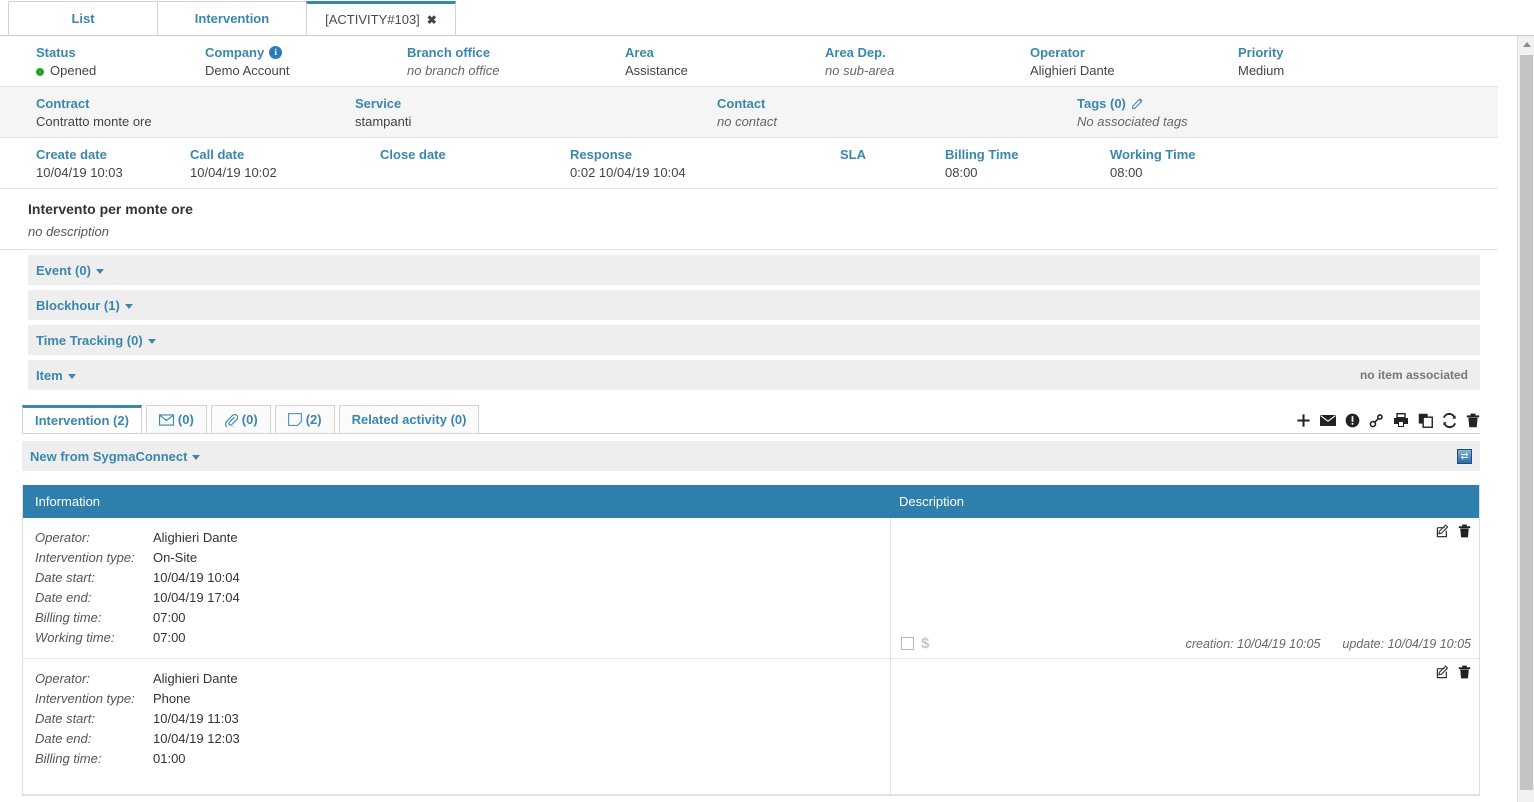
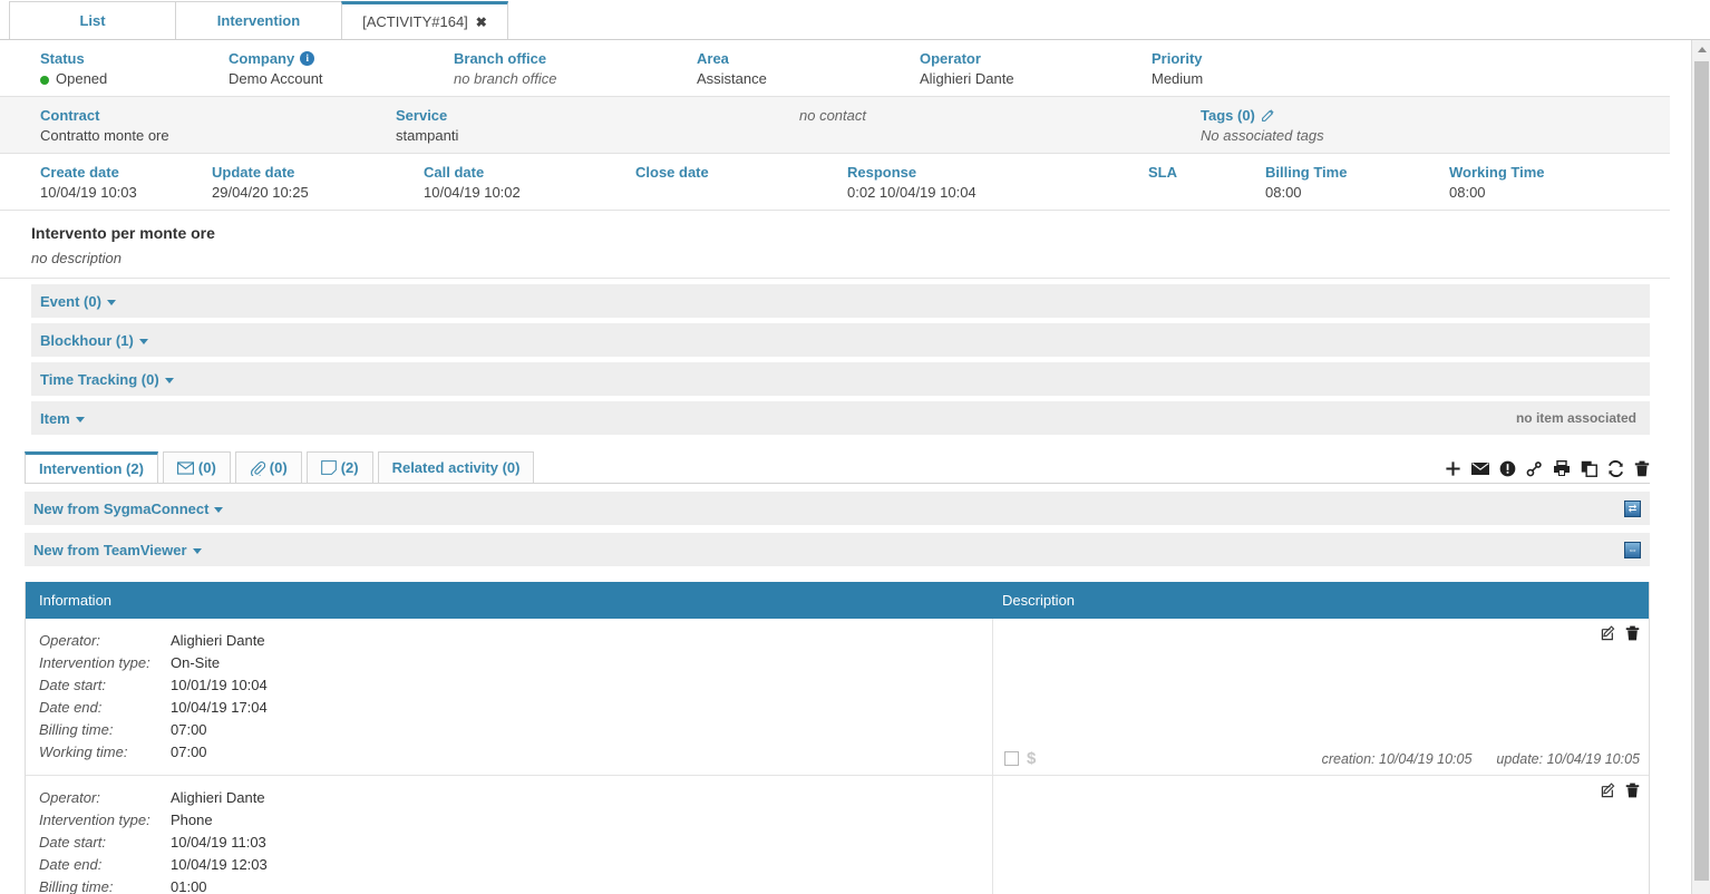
  List
  Intervention
- [ACTIVITY#103]
+ [ACTIVITY#164]
  ✖
  Status
  Opened
  Company
  i
  Demo Account
  Branch office
  no branch office
  Area
  Assistance
- Area Dep.
- no sub-area
  Operator
  Alighieri Dante
  Priority
  Medium
  Contract
  Contratto monte ore
  Service
  stampanti
- Contact
  no contact
  Tags (0)
  No associated tags
  Create date
  10/04/19 10:03
+ Update date
+ 29/04/20 10:25
  Call date
  10/04/19 10:02
  Close date
  Response
  0:02 10/04/19 10:04
  SLA
  Billing Time
  08:00
  Working Time
  08:00
  Intervento per monte ore
  no description
  Event (0)
  Blockhour (1)
  Time Tracking (0)
  Item
  no item associated
  Intervention (2)
  (0)
  (0)
  (2)
  Related activity (0)
  New from SygmaConnect
  ⇄
+ New from TeamViewer
+ ⇔
  Information
  Description
  Operator:
  Alighieri Dante
  Intervention type:
  On-Site
  Date start:
- 10/04/19 10:04
+ 10/01/19 10:04
  Date end:
  10/04/19 17:04
  Billing time:
  07:00
  Working time:
  07:00
  $
  creation: 10/04/19 10:05
  update: 10/04/19 10:05
  Operator:
  Alighieri Dante
  Intervention type:
  Phone
  Date start:
  10/04/19 11:03
  Date end:
  10/04/19 12:03
  Billing time:
  01:00
